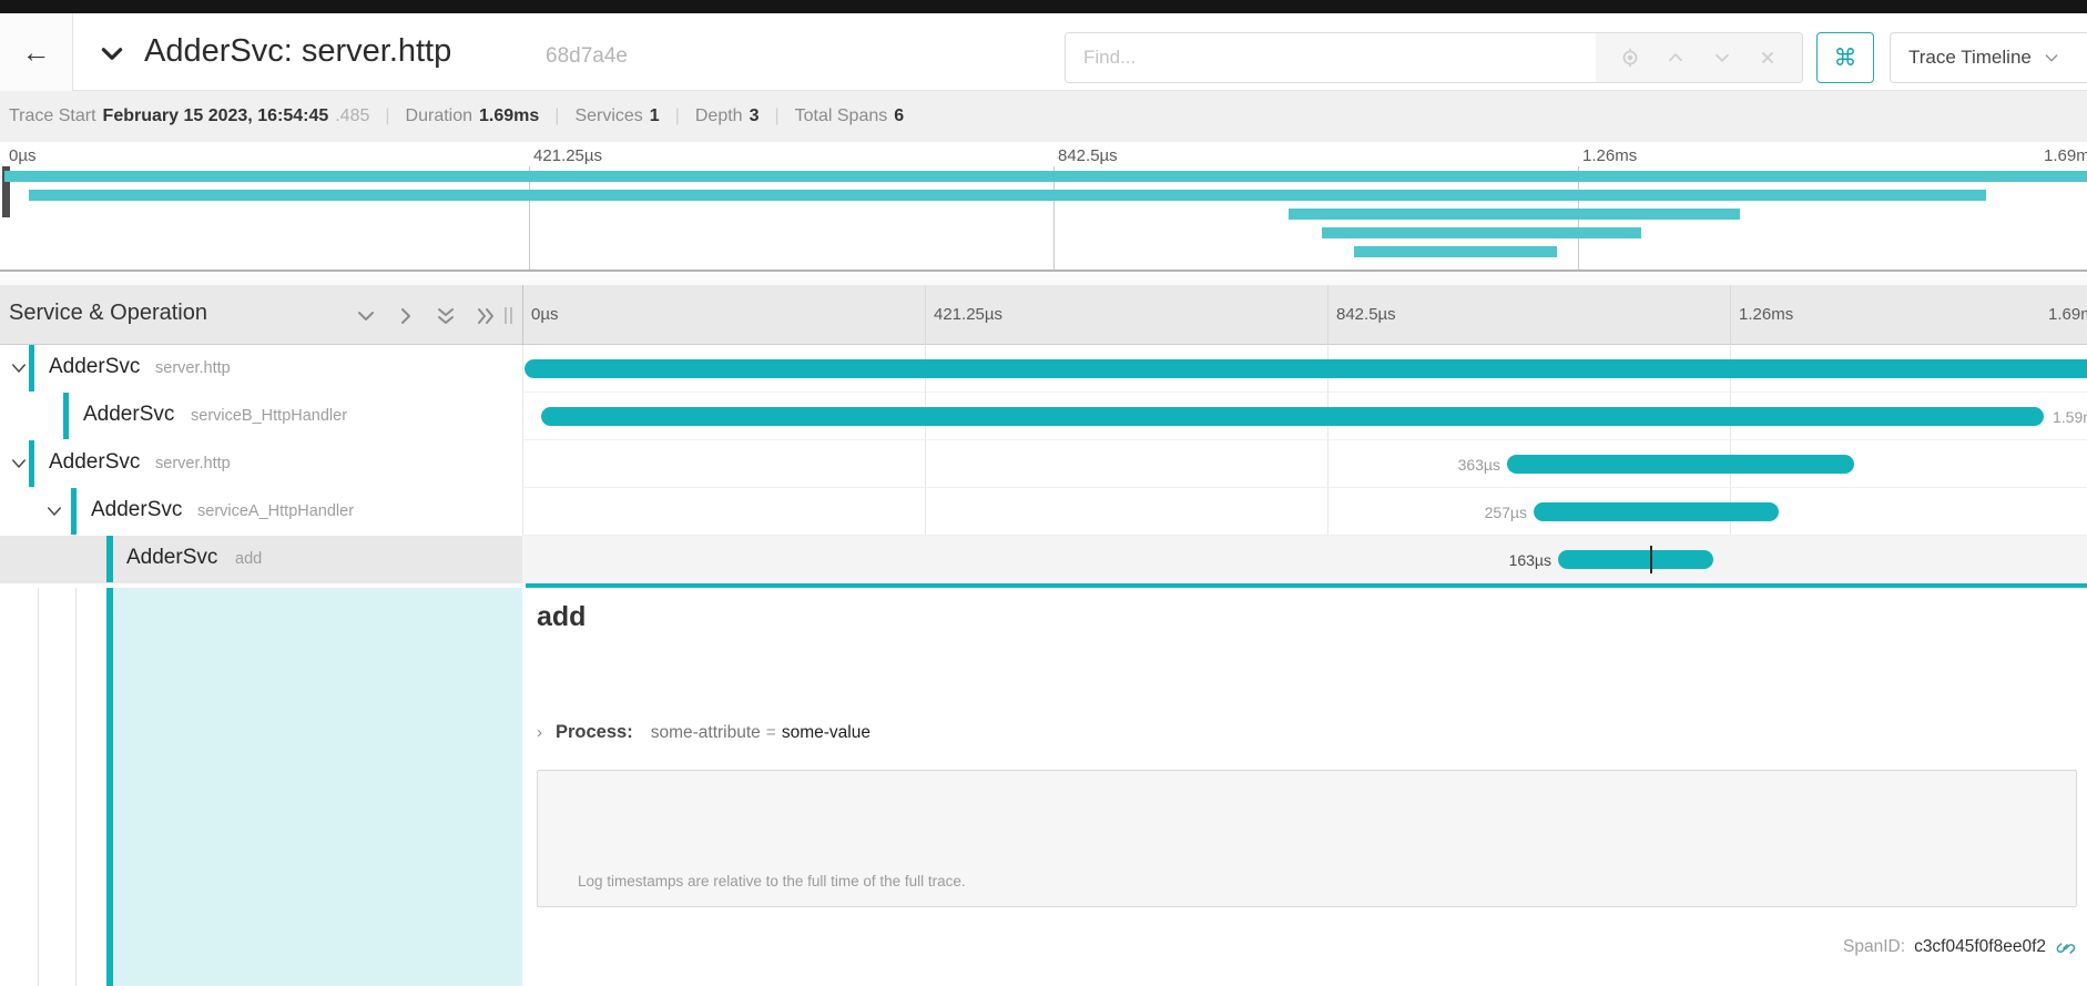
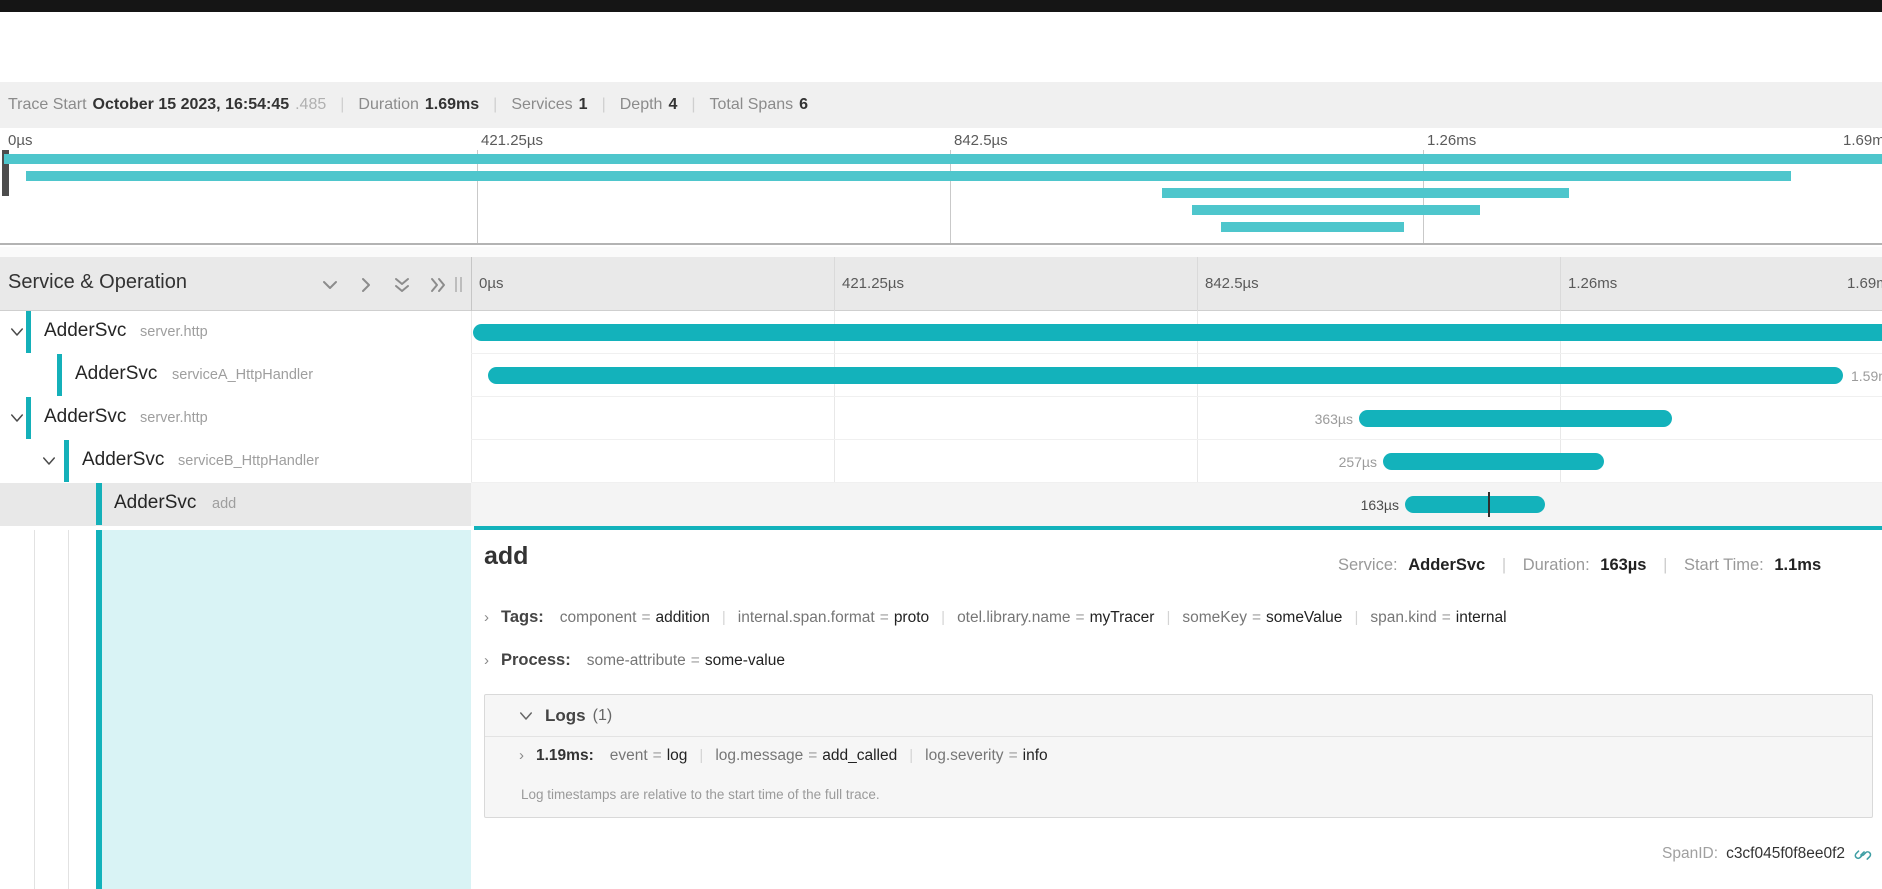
- ←
- AdderSvc: server.http
- 68d7a4e
- Find...
- ⌘
- Trace Timeline
  Trace Start
- February 15 2023, 16:54:45
+ October 15 2023, 16:54:45
  .485
  |
  Duration
  1.69ms
  |
  Services
  1
  |
  Depth
- 3
+ 4
  |
  Total Spans
  6
  0µs
  421.25µs
  842.5µs
  1.26ms
  1.69m
  Service & Operation
  0µs
  421.25µs
  842.5µs
  1.26ms
  AdderSvc
  server.http
  AdderSvc
- serviceB_HttpHandler
+ serviceA_HttpHandler
  AdderSvc
  server.http
  363µs
  AdderSvc
- serviceA_HttpHandler
+ serviceB_HttpHandler
  257µs
  AdderSvc
  add
  163µs
  add
+ Service: AdderSvc | Duration: 163µs | Start Time: 1.1ms
+ › Tags: component = addition | internal.span.format = proto | otel.library.name = myTracer | someKey = someValue | span.kind = internal
  › Process: some-attribute = some-value
+ Logs
+ (1)
+ › 1.19ms: event = log | log.message = add_called | log.severity = info
- Log timestamps are relative to the full time of the full trace.
+ Log timestamps are relative to the start time of the full trace.
  SpanID:
  c3cf045f0f8ee0f2
